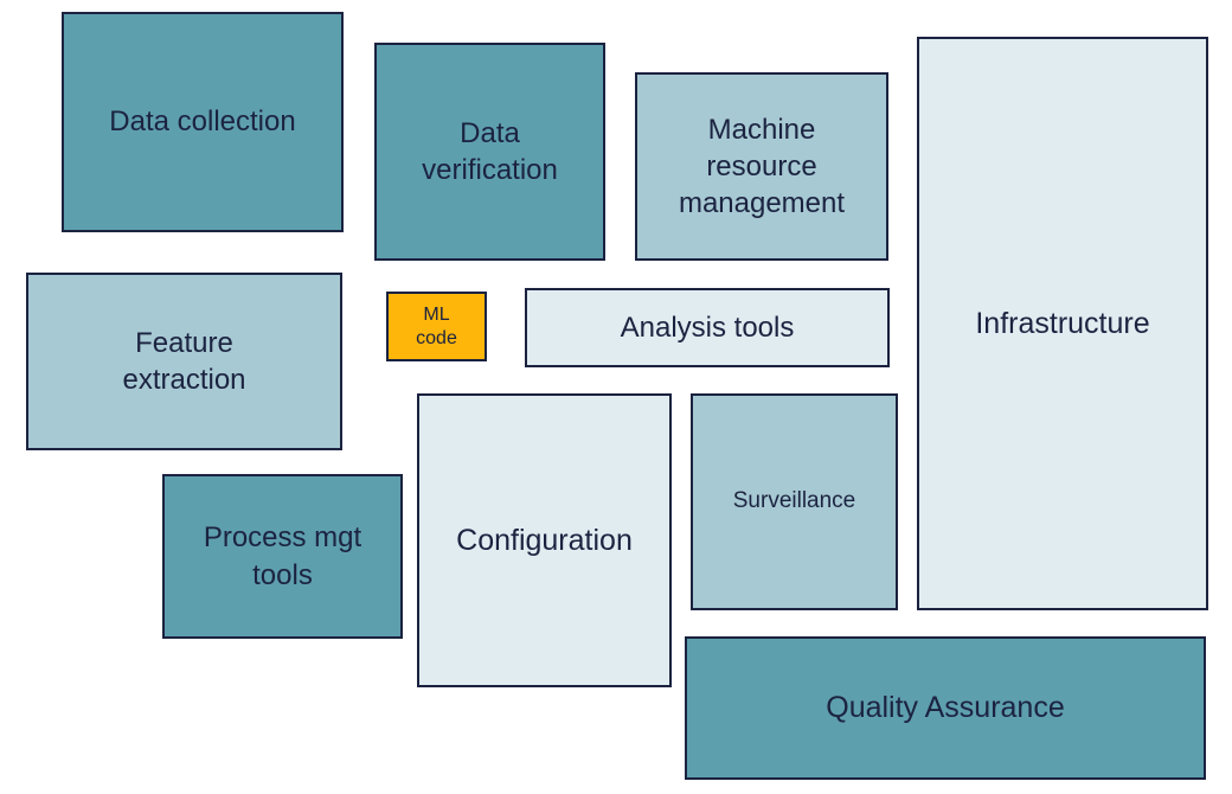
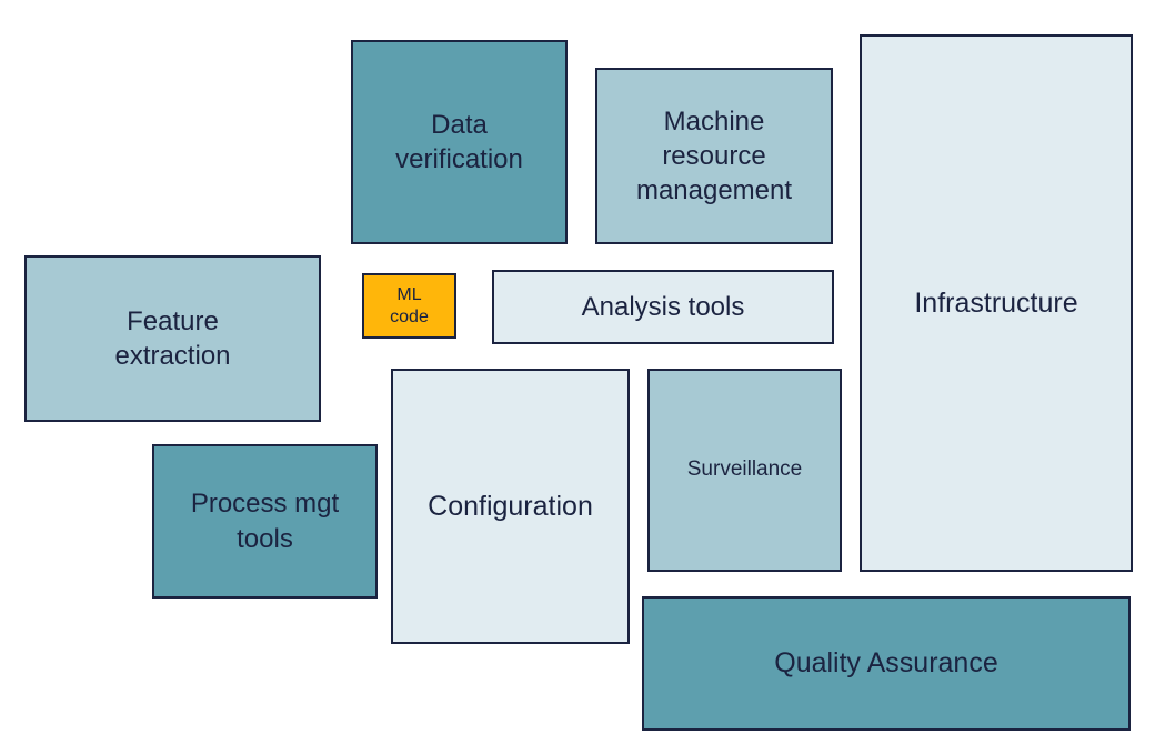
- Data collection
  Data verification
  Machine resource management
  Infrastructure
  Feature extraction
  ML code
  Analysis tools
  Configuration
  Surveillance
  Process mgt tools
  Quality Assurance
